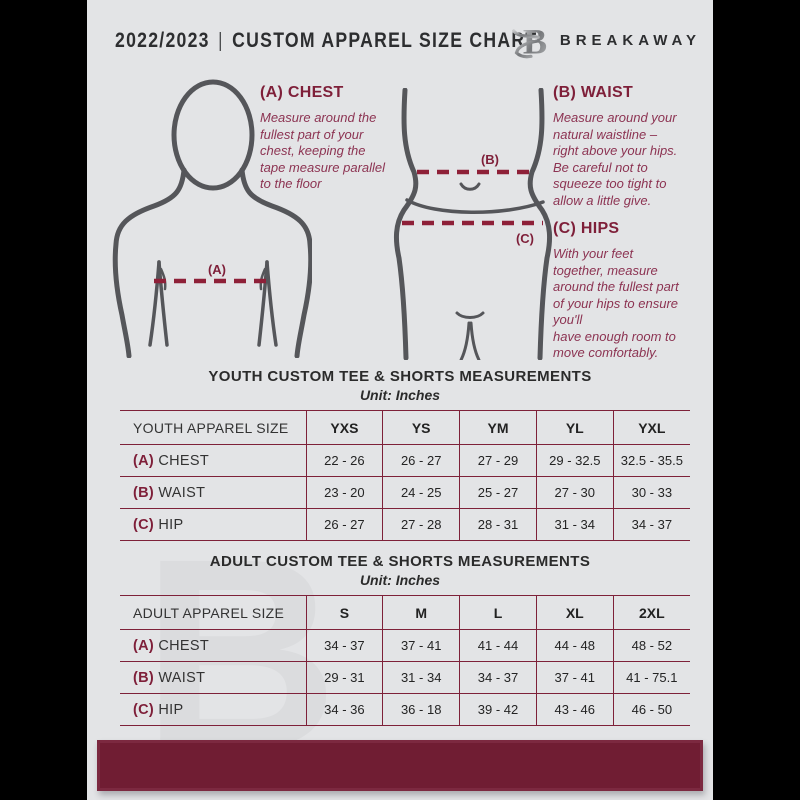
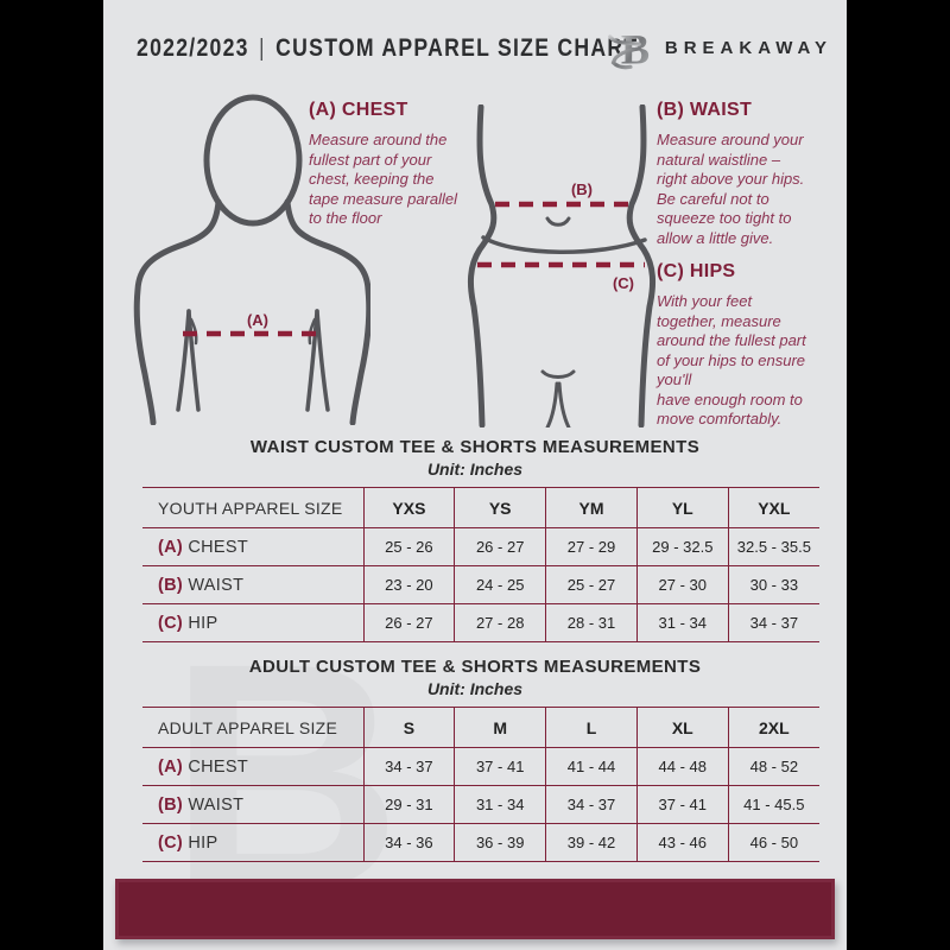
  B
  2022/2023
  |
  CUSTOM APPAREL SIZE CHART
  BREAKAWAY
  (A)
  (B)
  (C)
  (A) CHEST
  Measure around the
  fullest part of your
  chest, keeping the
  tape measure parallel
  to the floor
  (B) WAIST
  Measure around your
  natural waistline –
  right above your hips.
  Be careful not to
  squeeze too tight to
  allow a little give.
  (C) HIPS
  With your feet
  together, measure
  around the fullest part
  of your hips to ensure
  you'll
  have enough room to
  move comfortably.
- YOUTH CUSTOM TEE & SHORTS MEASUREMENTS
+ WAIST CUSTOM TEE & SHORTS MEASUREMENTS
  Unit: Inches
  YOUTH APPAREL SIZE	YXS	YS	YM	YL	YXL
- (A) CHEST	22 - 26	26 - 27	27 - 29	29 - 32.5	32.5 - 35.5
+ (A) CHEST	25 - 26	26 - 27	27 - 29	29 - 32.5	32.5 - 35.5
  (B) WAIST	23 - 20	24 - 25	25 - 27	27 - 30	30 - 33
  (C) HIP	26 - 27	27 - 28	28 - 31	31 - 34	34 - 37
  ADULT CUSTOM TEE & SHORTS MEASUREMENTS
  Unit: Inches
  ADULT APPAREL SIZE	S	M	L	XL	2XL
  (A) CHEST	34 - 37	37 - 41	41 - 44	44 - 48	48 - 52
- (B) WAIST	29 - 31	31 - 34	34 - 37	37 - 41	41 - 75.1
+ (B) WAIST	29 - 31	31 - 34	34 - 37	37 - 41	41 - 45.5
- (C) HIP	34 - 36	36 - 18	39 - 42	43 - 46	46 - 50
+ (C) HIP	34 - 36	36 - 39	39 - 42	43 - 46	46 - 50
